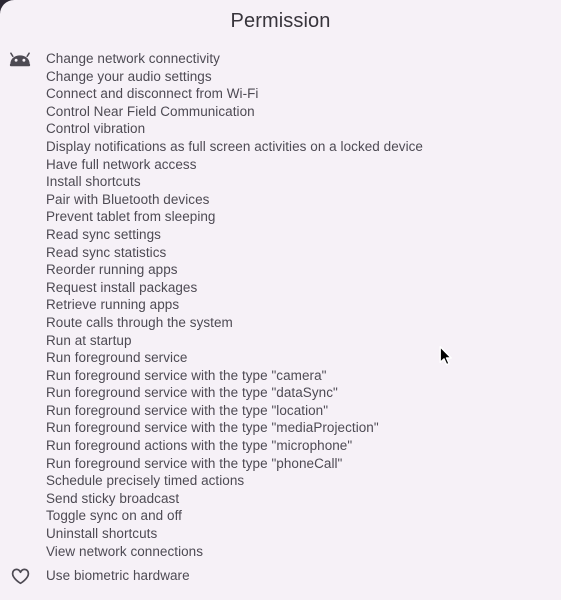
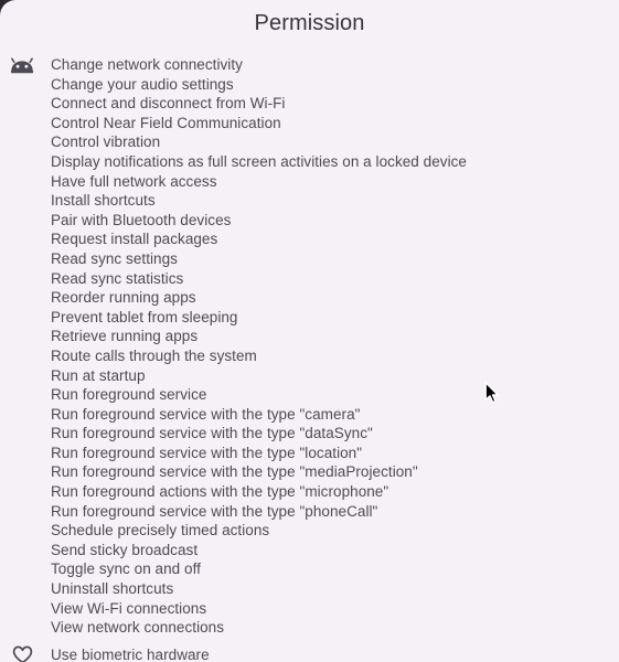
  Permission
  Change network connectivity
  Change your audio settings
  Connect and disconnect from Wi-Fi
  Control Near Field Communication
  Control vibration
  Display notifications as full screen activities on a locked device
  Have full network access
  Install shortcuts
  Pair with Bluetooth devices
- Prevent tablet from sleeping
+ Request install packages
  Read sync settings
  Read sync statistics
  Reorder running apps
- Request install packages
+ Prevent tablet from sleeping
  Retrieve running apps
  Route calls through the system
  Run at startup
  Run foreground service
  Run foreground service with the type "camera"
  Run foreground service with the type "dataSync"
  Run foreground service with the type "location"
  Run foreground service with the type "mediaProjection"
  Run foreground actions with the type "microphone"
  Run foreground service with the type "phoneCall"
  Schedule precisely timed actions
  Send sticky broadcast
  Toggle sync on and off
  Uninstall shortcuts
+ View Wi-Fi connections
  View network connections
  Use biometric hardware
